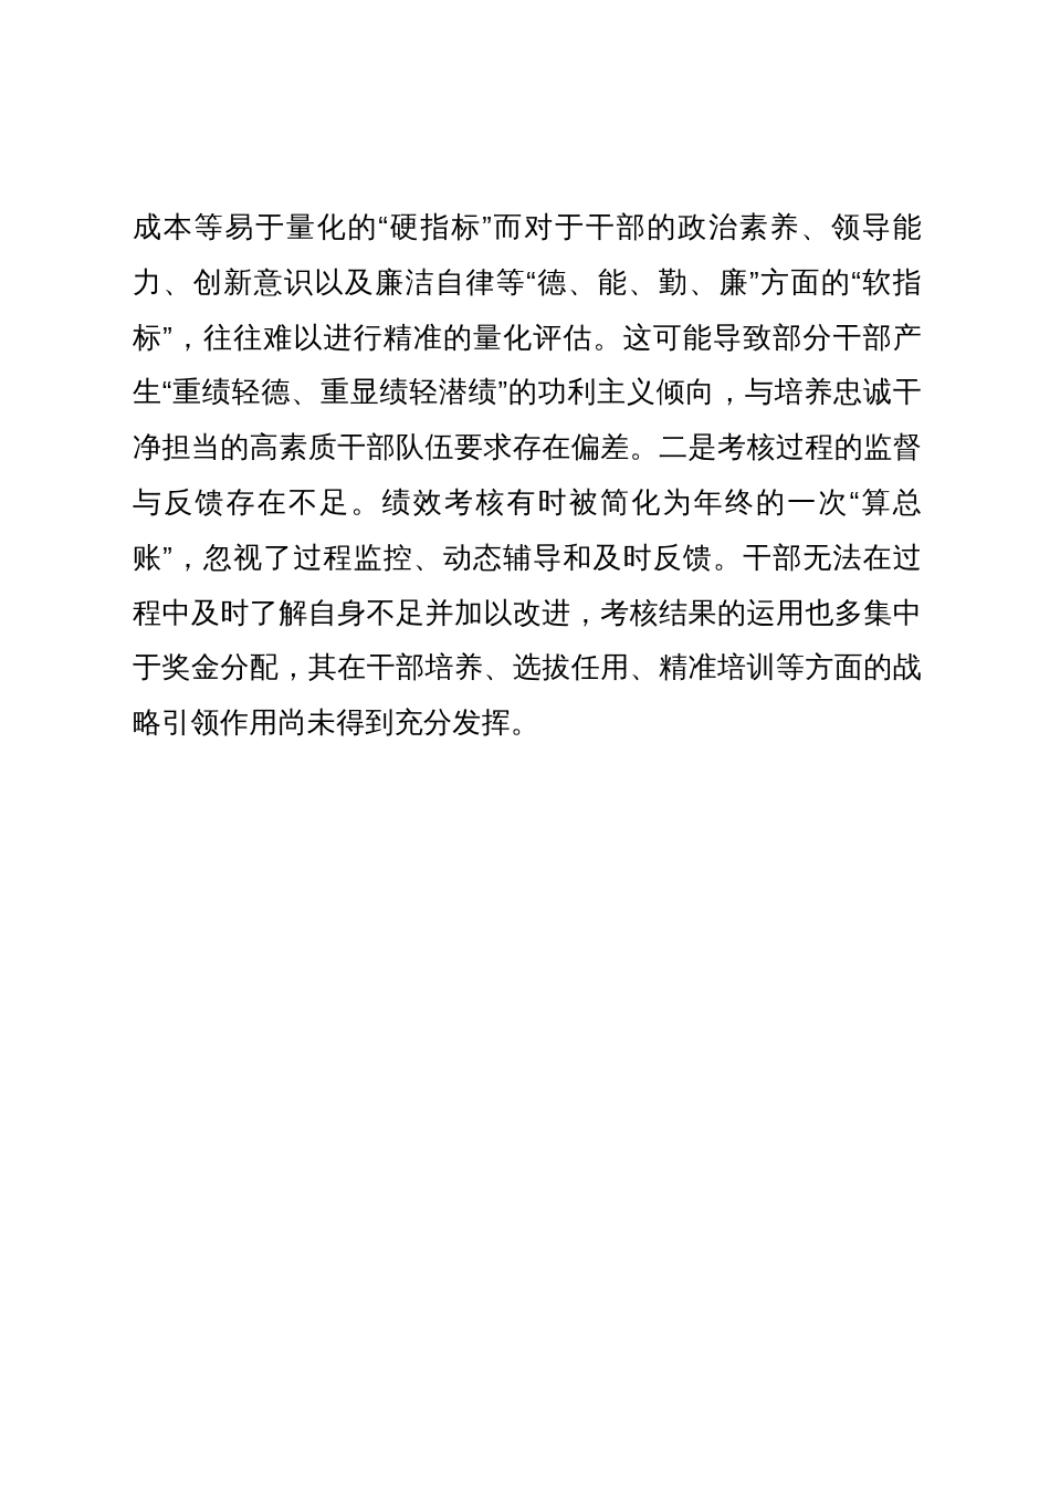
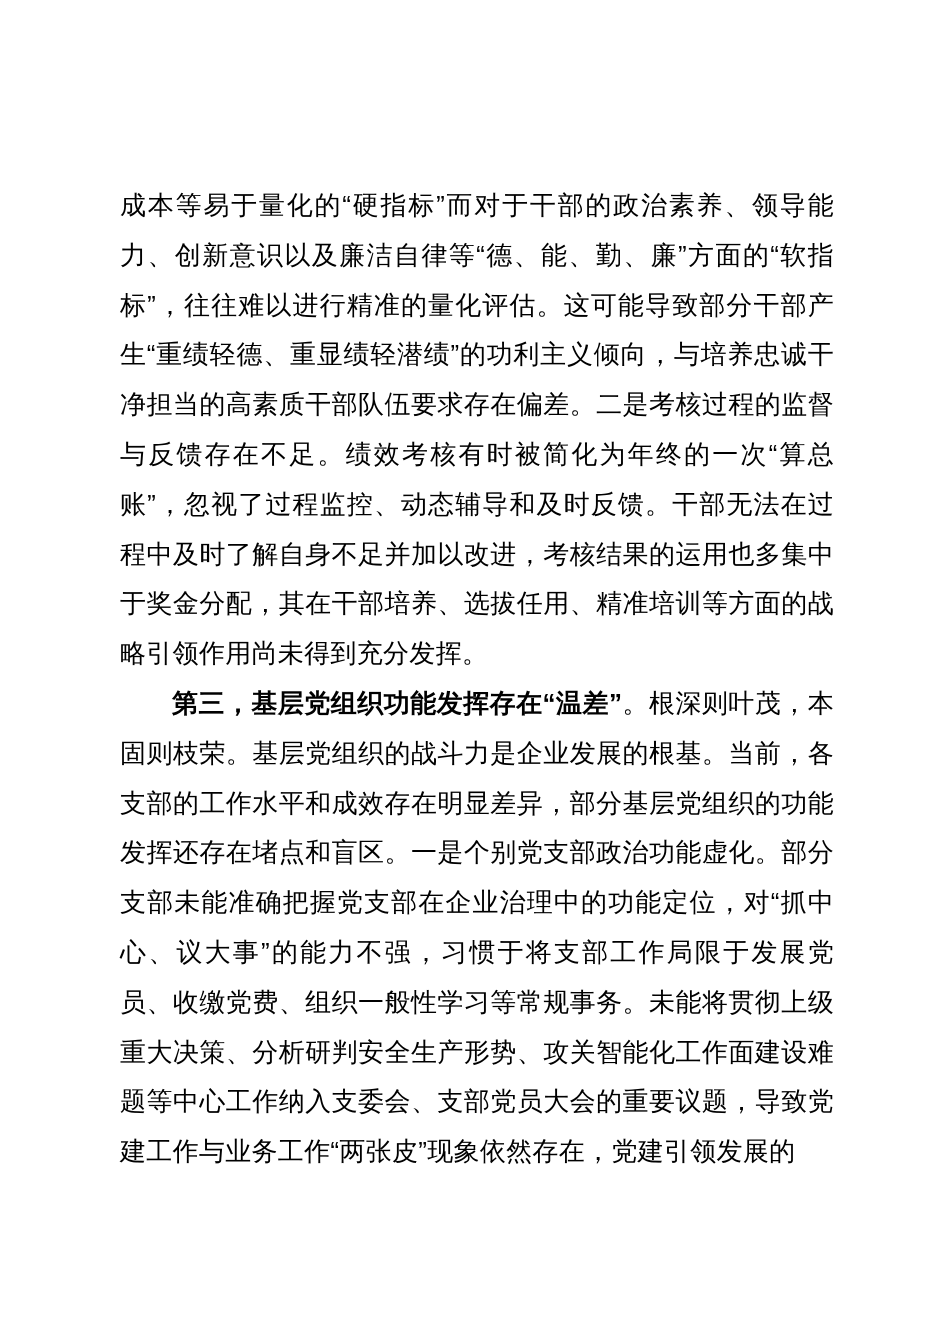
  成本等易于量化的“硬指标”而对于干部的政治素养、领导能力、创新意识以及廉洁自律等“德、能、勤、廉”方面的“软指标”，往往难以进行精准的量化评估。这可能导致部分干部产生“重绩轻德、重显绩轻潜绩”的功利主义倾向，与培养忠诚干净担当的高素质干部队伍要求存在偏差。二是考核过程的监督与反馈存在不足。绩效考核有时被简化为年终的一次“算总账”，忽视了过程监控、动态辅导和及时反馈。干部无法在过程中及时了解自身不足并加以改进，考核结果的运用也多集中于奖金分配，其在干部培养、选拔任用、精准培训等方面的战略引领作用尚未得到充分发挥。
+ 第三，基层党组织功能发挥存在“温差”。根深则叶茂，本固则枝荣。基层党组织的战斗力是企业发展的根基。当前，各支部的工作水平和成效存在明显差异，部分基层党组织的功能发挥还存在堵点和盲区。一是个别党支部政治功能虚化。部分支部未能准确把握党支部在企业治理中的功能定位，对“抓中心、议大事”的能力不强，习惯于将支部工作局限于发展党员、收缴党费、组织一般性学习等常规事务。未能将贯彻上级重大决策、分析研判安全生产形势、攻关智能化工作面建设难题等中心工作纳入支委会、支部党员大会的重要议题，导致党建工作与业务工作“两张皮”现象依然存在，党建引领发展的
